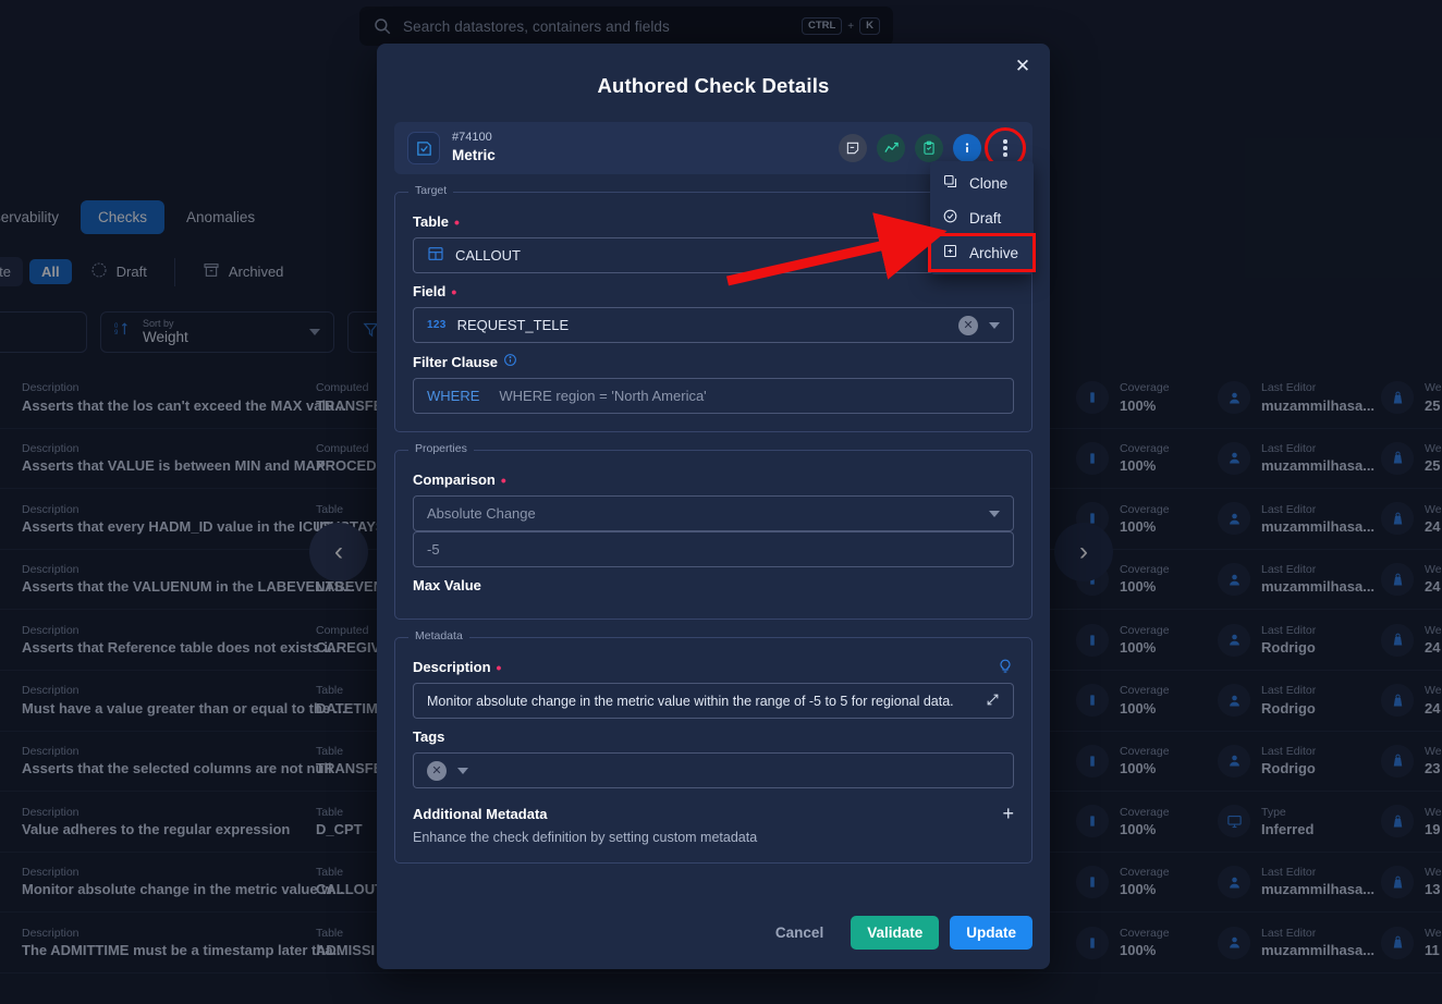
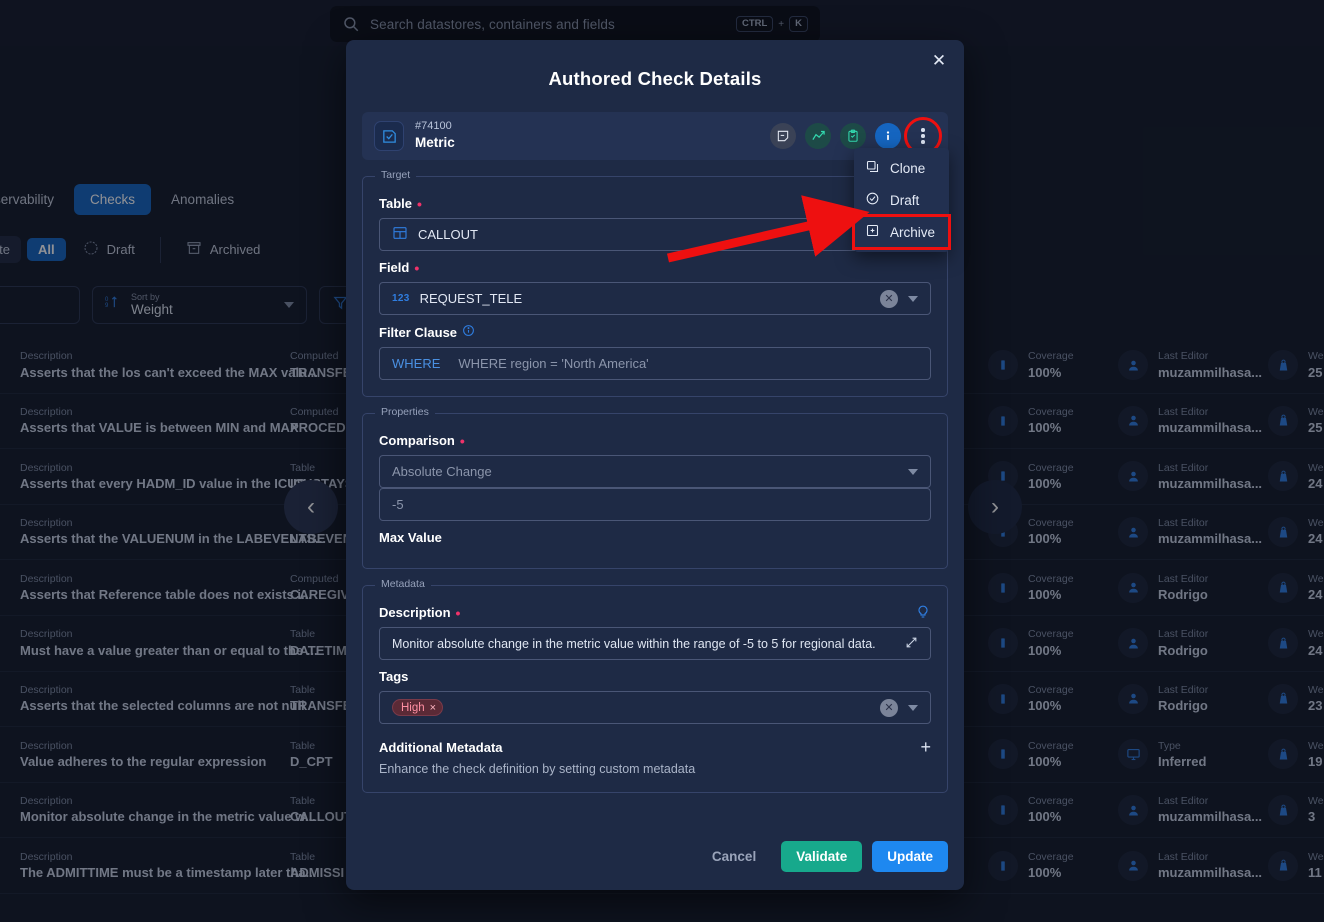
  Search datastores, containers and fields
  CTRL
  +
  K
  ervability
  Checks
  Anomalies
  All
  Draft
  Archived
  Sort by
  Weight
  Description
  Asserts that the los can't exceed the MAX valu...
  Computed
  TRANSF
  Coverage
  100%
  Last Editor
  muzammilhasa...
  25
  Description
  Asserts that VALUE is between MIN and MAX
  Computed
  PROCED
  Coverage
  100%
  Last Editor
  muzammilhasa...
  25
  Description
  Asserts that every HADM_ID value in the ICU
  Table
  Coverage
  100%
  Last Editor
  muzammilhasa...
  24
  Description
  Asserts that the VALUENUM in the LABEVENTS...
  LABEVE
  Coverage
  100%
  Last Editor
  muzammilhasa...
  24
  Description
  Asserts that Reference table does not exists i...
  Computed
  CAREGIV
  Coverage
  100%
  Last Editor
  Rodrigo
  24
  Description
  Must have a value greater than or equal to the ...
  Table
  DATETIM
  Coverage
  100%
  Last Editor
  Rodrigo
  24
  Description
  Asserts that the selected columns are not null
  Table
  TRANSF
  Coverage
  100%
  Last Editor
  Rodrigo
  23
  Description
  Value adheres to the regular expression
  Table
  D_CPT
  Coverage
  100%
  Type
  Inferred
  19
  Description
  Monitor absolute change in the metric value w...
  Table
  CALLOU
  Coverage
  100%
  Last Editor
  muzammilhasa...
- 13
+ 3
  Description
  The ADMITTIME must be a timestamp later tha...
  Table
  ADMISSI
  Coverage
  100%
  Last Editor
  muzammilhasa...
  11
  ‹
  ›
  ✕
  Authored Check Details
  #74100
  Metric
  Clone
  Draft
  Archive
  Target
  Table
  •
  CALLOUT
  Field
  •
  123
  REQUEST_TELE
  ✕
  Filter Clause
  WHERE
  WHERE region = 'North America'
  Properties
  Comparison
  •
  Absolute Change
  -5
  Max Value
  Metadata
  Description
  •
  Monitor absolute change in the metric value within the range of -5 to 5 for regional data.
  Tags
+ High
+ ×
  ✕
  Additional Metadata
  +
  Enhance the check definition by setting custom metadata
  Cancel
  Validate
  Update
